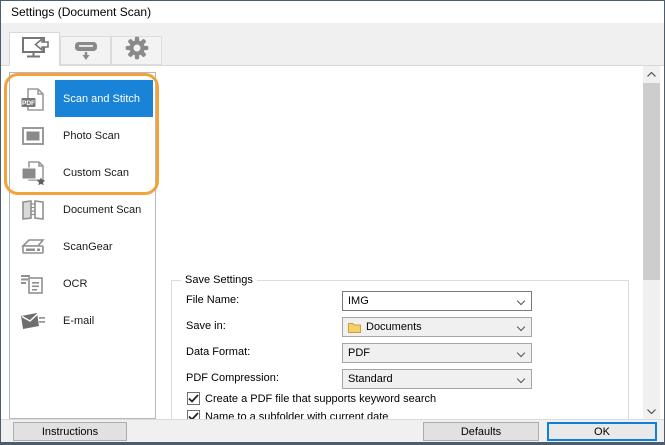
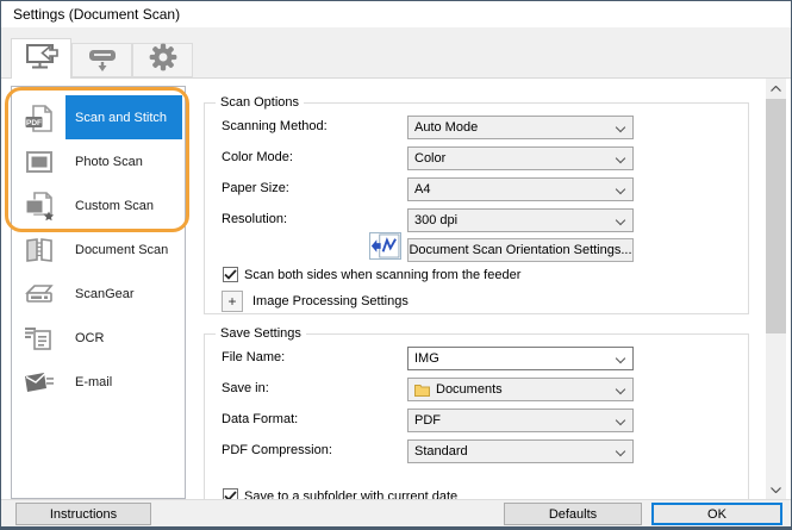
  Settings (Document Scan)
  Scan and Stitch
  Photo Scan
  Custom Scan
  Document Scan
  ScanGear
  OCR
  E-mail
+ Scan Options
+ Scanning Method:
+ Auto Mode
+ Color Mode:
+ Color
+ Paper Size:
+ A4
+ Resolution:
+ 300 dpi
+ Document Scan Orientation Settings...
+ Scan both sides when scanning from the feeder
+ +
+ Image Processing Settings
  Save Settings
  File Name:
  IMG
  Save in:
  Documents
  Data Format:
  PDF
  PDF Compression:
  Standard
- Create a PDF file that supports keyword search
- Name to a subfolder with current date
+ Save to a subfolder with current date
  Instructions
  Defaults
  OK
